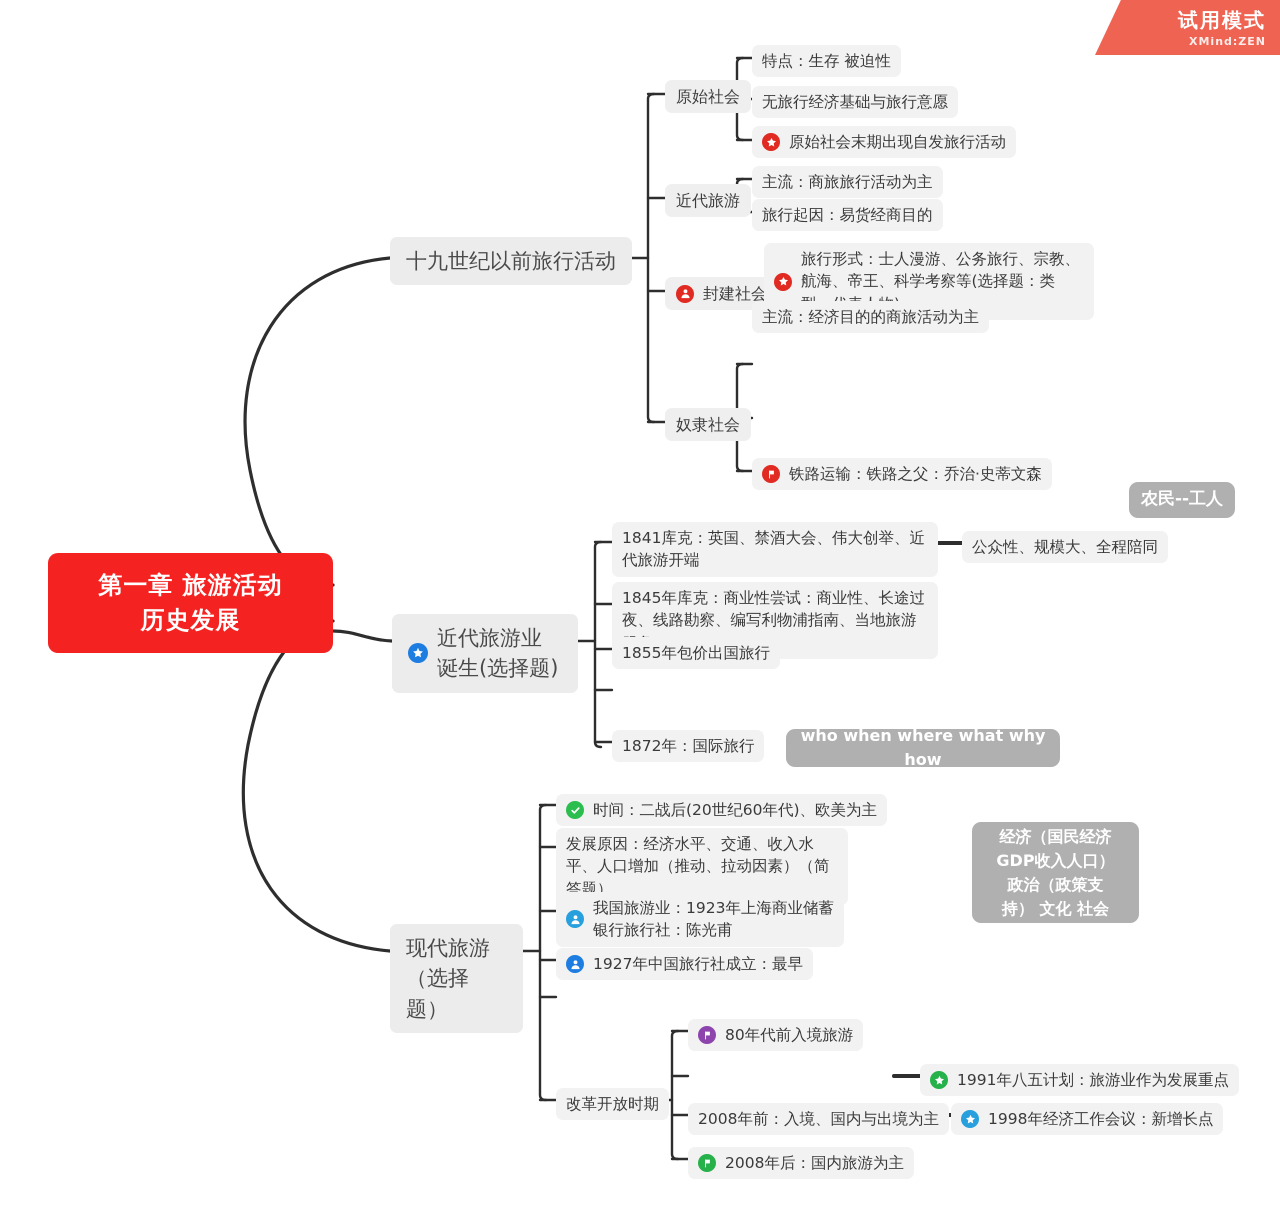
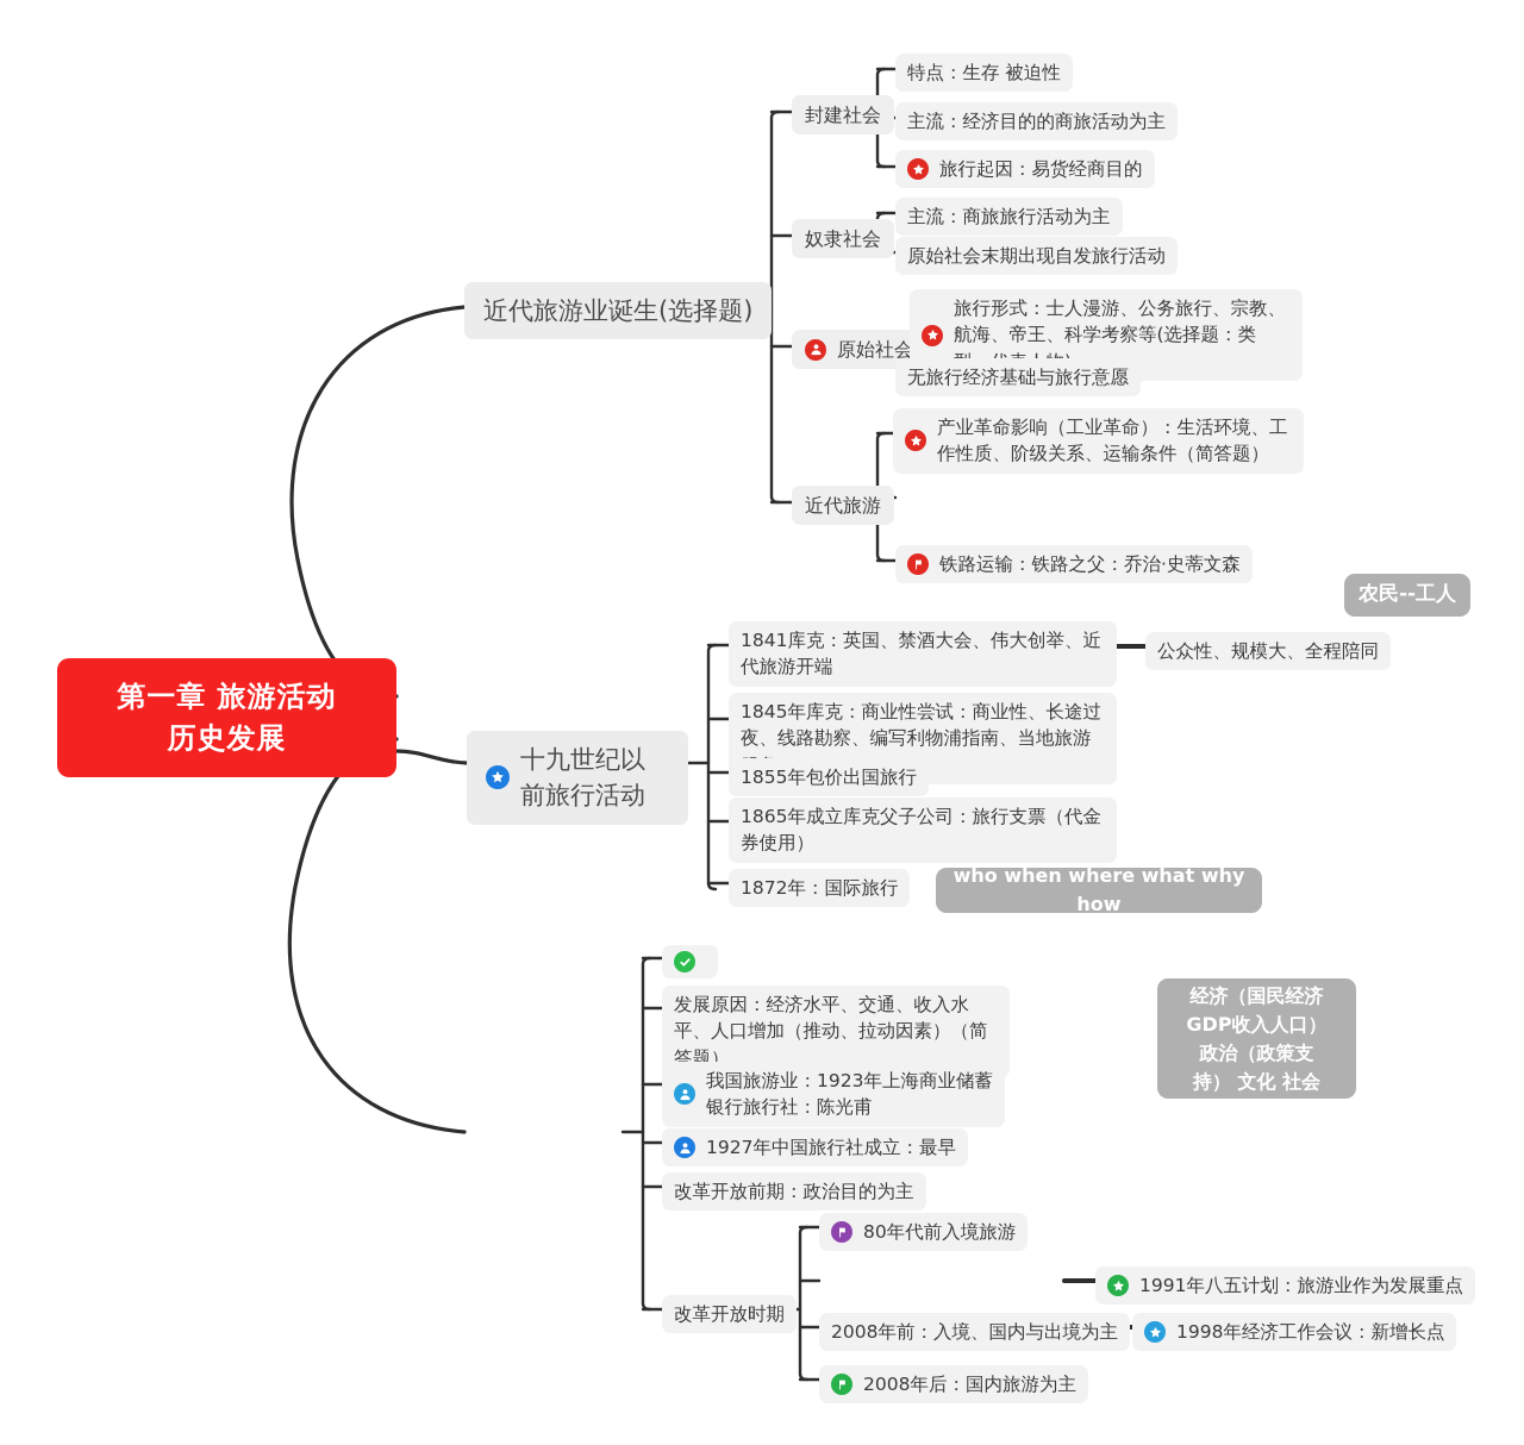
  第一章 旅游活动
  历史发展
- 十九世纪以前旅行活动
+ 近代旅游业诞生(选择题)
- 原始社会
+ 封建社会
- 近代旅游
+ 奴隶社会
- 封建社会
+ 原始社会
- 奴隶社会
+ 近代旅游
  特点：生存 被迫性
- 无旅行经济基础与旅行意愿
+ 主流：经济目的的商旅活动为主
- 原始社会末期出现自发旅行活动
+ 旅行起因：易货经商目的
  主流：商旅旅行活动为主
- 旅行起因：易货经商目的
+ 原始社会末期出现自发旅行活动
  旅行形式：士人漫游、公务旅行、宗教、航海、帝王、科学考察等(选择题：类
- 主流：经济目的的商旅活动为主
+ 无旅行经济基础与旅行意愿
+ 产业革命影响（工业革命）：生活环境、工作性质、阶级关系、运输条件（简答题）
  铁路运输：铁路之父：乔治·史蒂文森
- 近代旅游业诞生(选择题)
+ 十九世纪以前旅行活动
  1841库克：英国、禁酒大会、伟大创举、近代旅游开端
  公众性、规模大、全程陪同
  1845年库克：商业性尝试：商业性、长途过夜、线路勘察、编写利物浦指南、当地旅游
  1855年包价出国旅行
+ 1865年成立库克父子公司：旅行支票（代金券使用）
  1872年：国际旅行
- 现代旅游（选择题）
- 时间：二战后(20世纪60年代)、欧美为主
  发展原因：经济水平、交通、收入水平、人口增加（推动、拉动因素）（简答题）
  我国旅游业：1923年上海商业储蓄银行旅行社：陈光甫
  1927年中国旅行社成立：最早
+ 改革开放前期：政治目的为主
  改革开放时期
  80年代前入境旅游
  1991年八五计划：旅游业作为发展重点
  2008年前：入境、国内与出境为主
  1998年经济工作会议：新增长点
  2008年后：国内旅游为主
  农民--工人
  who when where what why how
  经济（国民经济
  GDP收入人口）
  政治（政策支
  持） 文化 社会
- 试用模式
- XMind:ZEN
